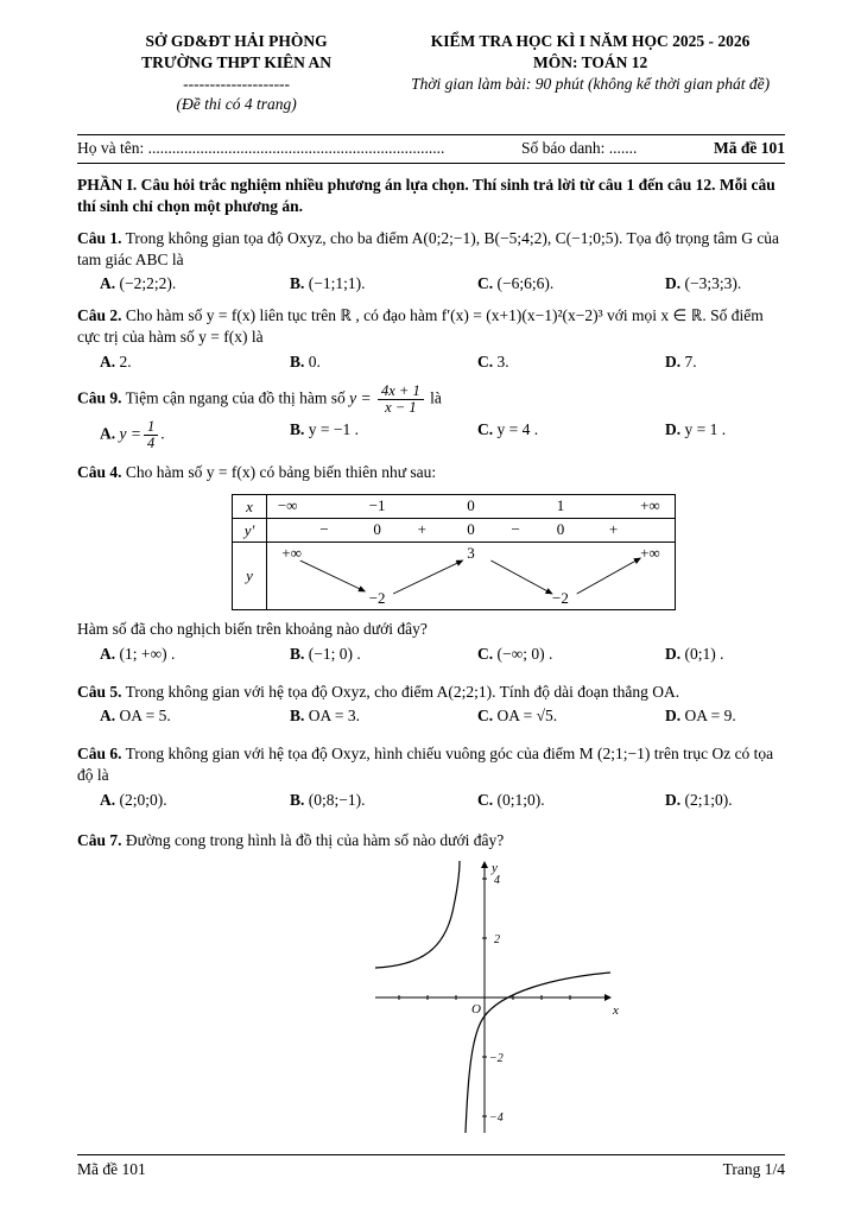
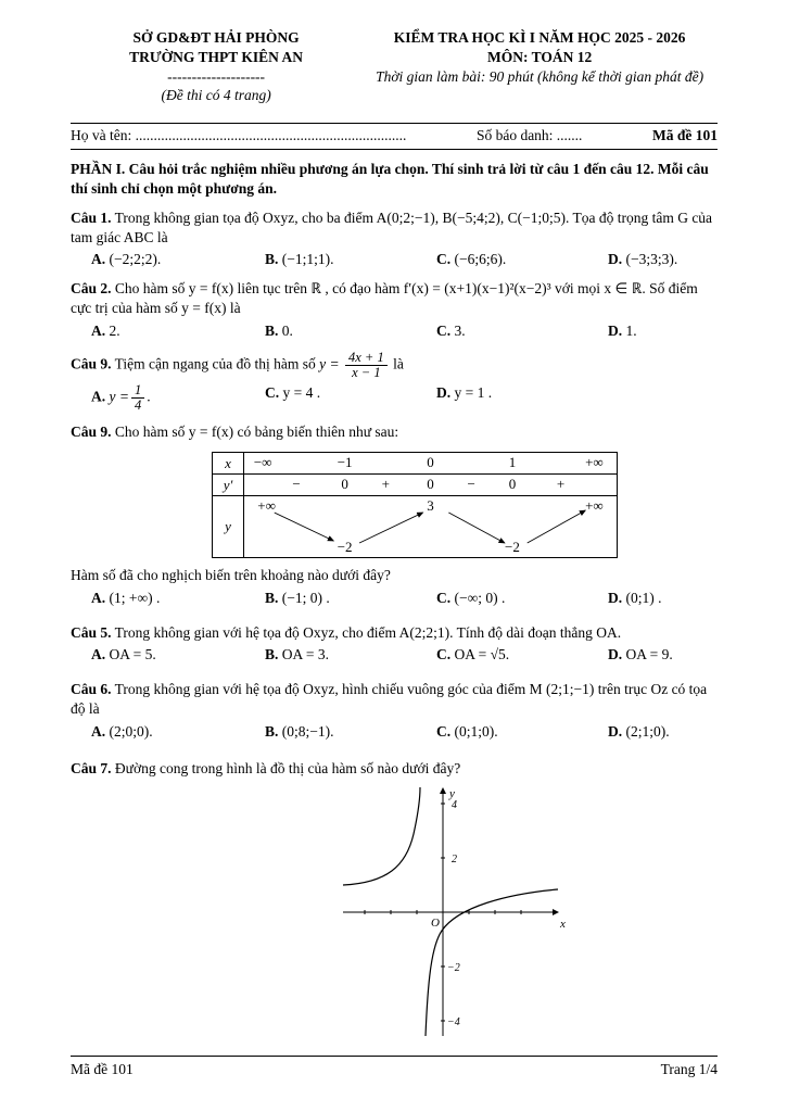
  SỞ GD&ĐT HẢI PHÒNG
  TRƯỜNG THPT KIÊN AN
  --------------------
  (Đề thi có 4 trang)
  KIỂM TRA HỌC KÌ I NĂM HỌC 2025 - 2026
  MÔN: TOÁN 12
  Thời gian làm bài: 90 phút (không kể thời gian phát đề)
  Họ và tên: ..........................................................................
  Số báo danh: .......
  Mã đề 101
  PHẦN I. Câu hỏi trắc nghiệm nhiều phương án lựa chọn. Thí sinh trả lời từ câu 1 đến câu 12. Mỗi câu thí sinh chỉ chọn một phương án.
  Câu 1. Trong không gian tọa độ Oxyz, cho ba điểm A(0;2;−1), B(−5;4;2), C(−1;0;5). Tọa độ trọng tâm G của tam giác ABC là
  A. (−2;2;2).
  B. (−1;1;1).
  C. (−6;6;6).
  D. (−3;3;3).
  Câu 2. Cho hàm số y = f(x) liên tục trên ℝ , có đạo hàm f′(x) = (x+1)(x−1)²(x−2)³ với mọi x ∈ ℝ. Số điểm cực trị của hàm số y = f(x) là
  A. 2.
  B. 0.
  C. 3.
- D. 7.
+ D. 1.
  Câu 9. Tiệm cận ngang của đồ thị hàm số y =
  4x + 1
  x − 1
  là
  A. y =
  1
  4
  .
- B. y = −1 .
  C. y = 4 .
  D. y = 1 .
- Câu 4. Cho hàm số y = f(x) có bảng biến thiên như sau:
+ Câu 9. Cho hàm số y = f(x) có bảng biến thiên như sau:
  x
  −∞
  −1
  0
  1
  +∞
  y′
  −
  0
  +
  0
  −
  0
  +
  y
  +∞
  −2
  3
  −2
  +∞
  Hàm số đã cho nghịch biến trên khoảng nào dưới đây?
  A. (1; +∞) .
  B. (−1; 0) .
  C. (−∞; 0) .
  D. (0;1) .
  Câu 5. Trong không gian với hệ tọa độ Oxyz, cho điểm A(2;2;1). Tính độ dài đoạn thẳng OA.
  A. OA = 5.
  B. OA = 3.
  C. OA = √5.
  D. OA = 9.
  Câu 6. Trong không gian với hệ tọa độ Oxyz, hình chiếu vuông góc của điểm M (2;1;−1) trên trục Oz có tọa độ là
  A. (2;0;0).
  B. (0;8;−1).
  C. (0;1;0).
  D. (2;1;0).
  Câu 7. Đường cong trong hình là đồ thị của hàm số nào dưới đây?
  4
  2
  −2
  −4
  y
  x
  O
  Mã đề 101
  Trang 1/4
